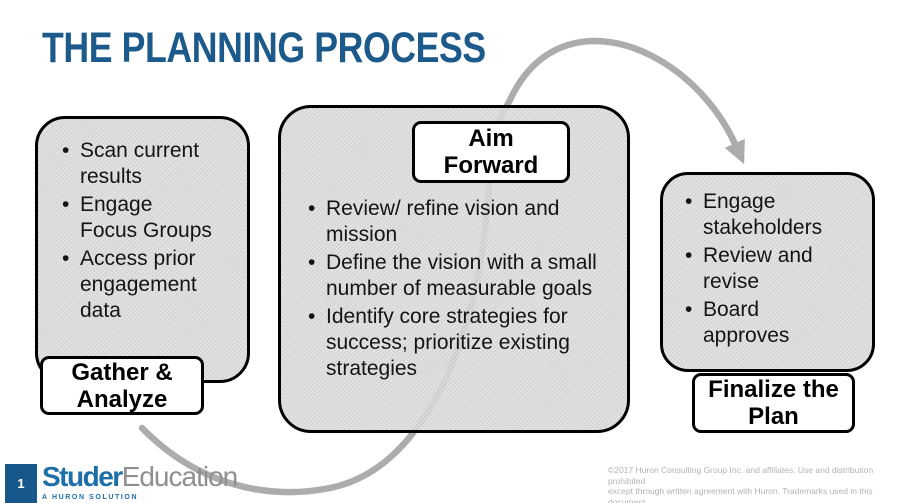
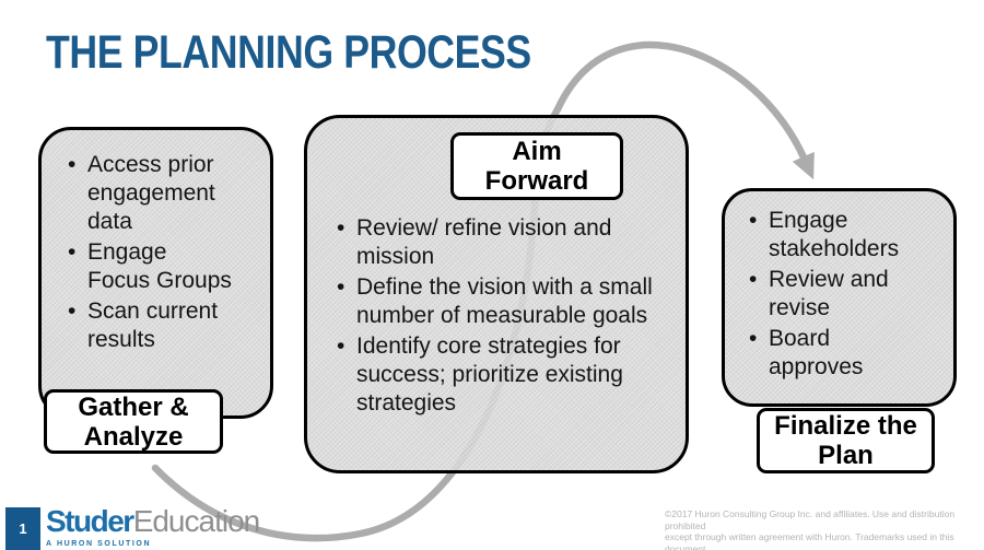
  THE PLANNING PROCESS
- Scan current results
+ Access prior engagement data
  Engage Focus Groups
- Access prior engagement data
+ Scan current results
  Gather &
  Analyze
  Review/ refine vision and mission
  Define the vision with a small number of measurable goals
  Identify core strategies for success; prioritize existing strategies
  Aim
  Forward
  Engage stakeholders
  Review and revise
  Board approves
  Finalize the
  Plan
  1
  StuderEducation
  ©2017 Huron Consulting Group Inc. and affiliates. Use and distribution prohibited
  except through written agreement with Huron. Trademarks used in this document
